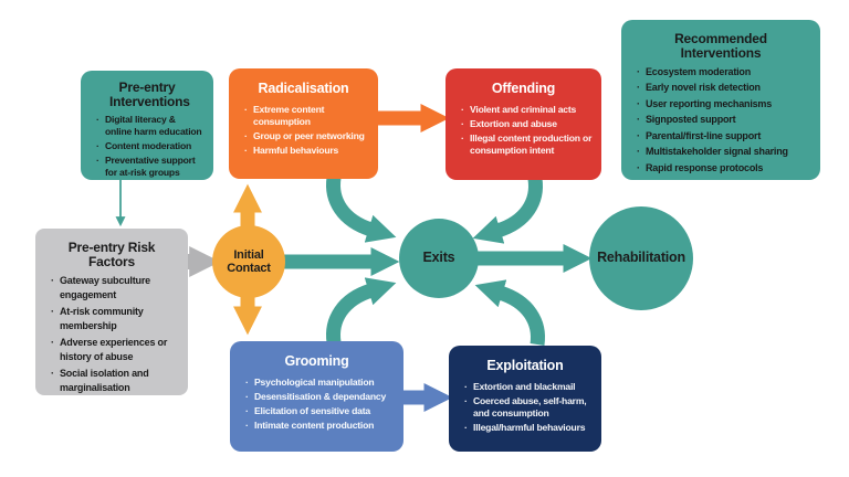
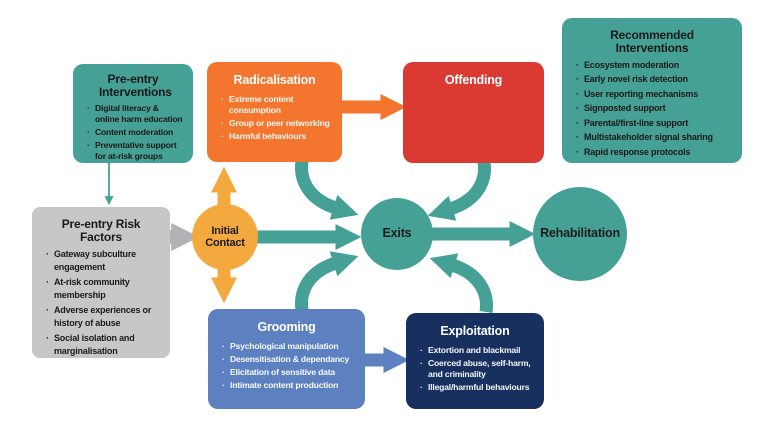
  Pre-entry Interventions
  Digital literacy & online harm education
  Content moderation
  Preventative support for at-risk groups
  Pre-entry Risk Factors
  Gateway subculture engagement
  At-risk community membership
  Adverse experiences or history of abuse
  Social isolation and marginalisation
  Radicalisation
  Extreme content consumption
  Group or peer networking
  Harmful behaviours
  Offending
- Violent and criminal acts
- Extortion and abuse
- Illegal content production or consumption intent
  Recommended Interventions
  Ecosystem moderation
  Early novel risk detection
  User reporting mechanisms
  Signposted support
  Parental/first-line support
  Multistakeholder signal sharing
  Rapid response protocols
  Grooming
  Psychological manipulation
  Desensitisation & dependancy
  Elicitation of sensitive data
  Intimate content production
  Exploitation
  Extortion and blackmail
- Coerced abuse, self-harm, and consumption
+ Coerced abuse, self-harm, and criminality
  Illegal/harmful behaviours
  Initial Contact
  Exits
  Rehabilitation
